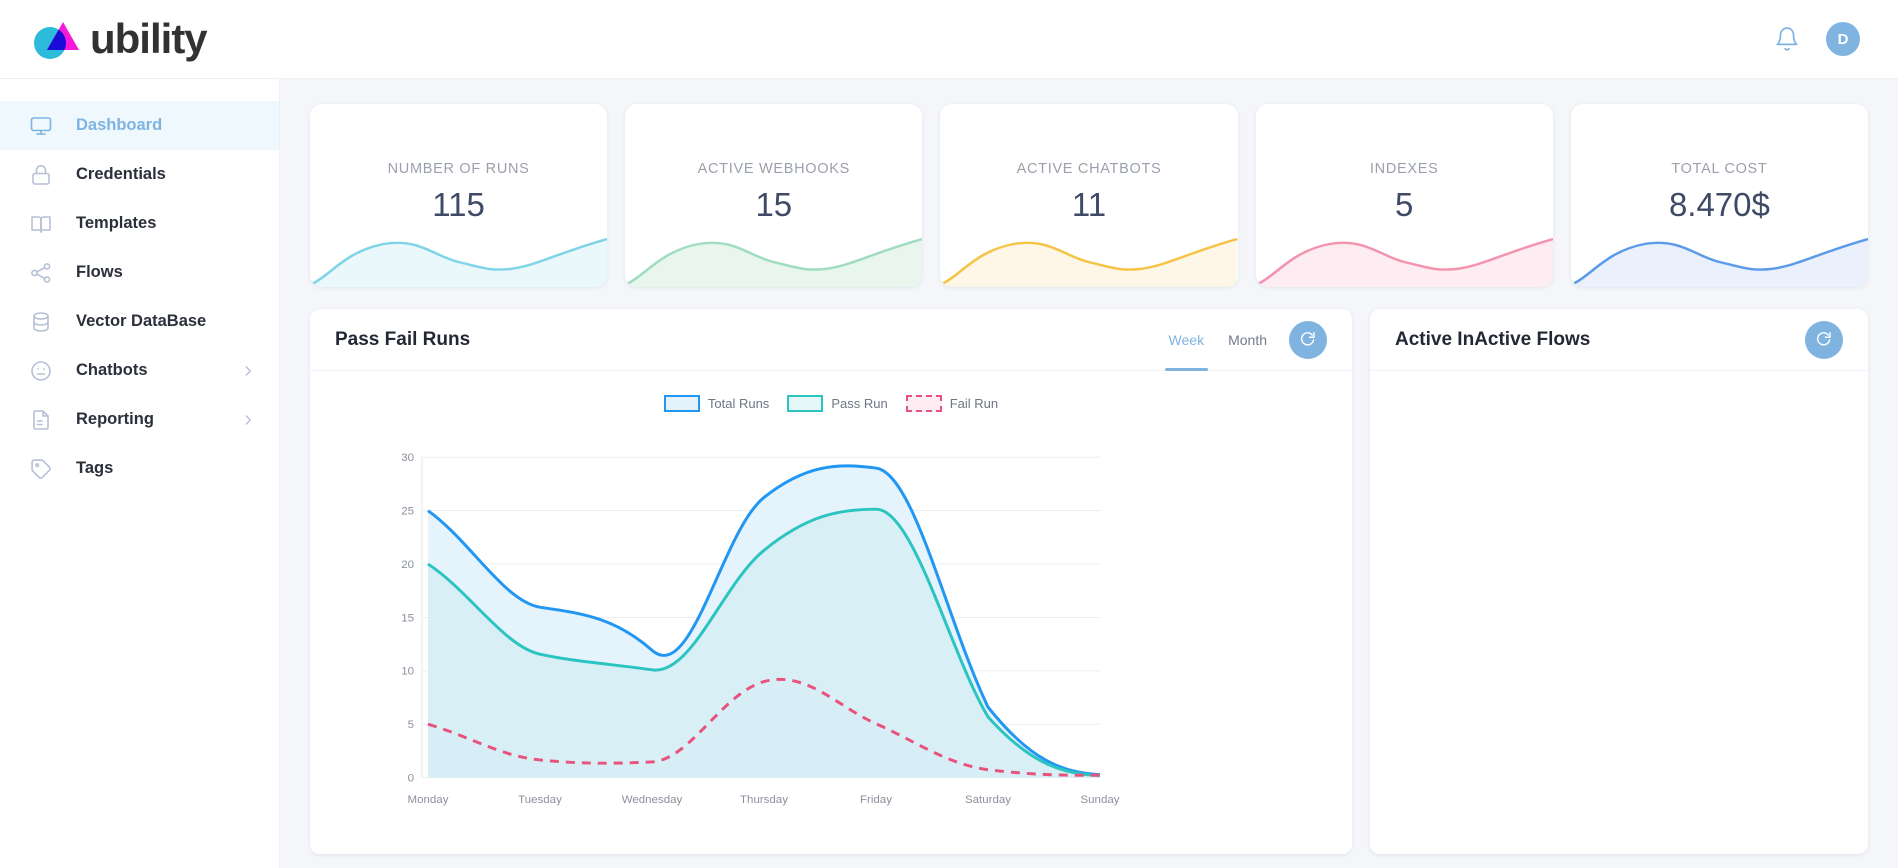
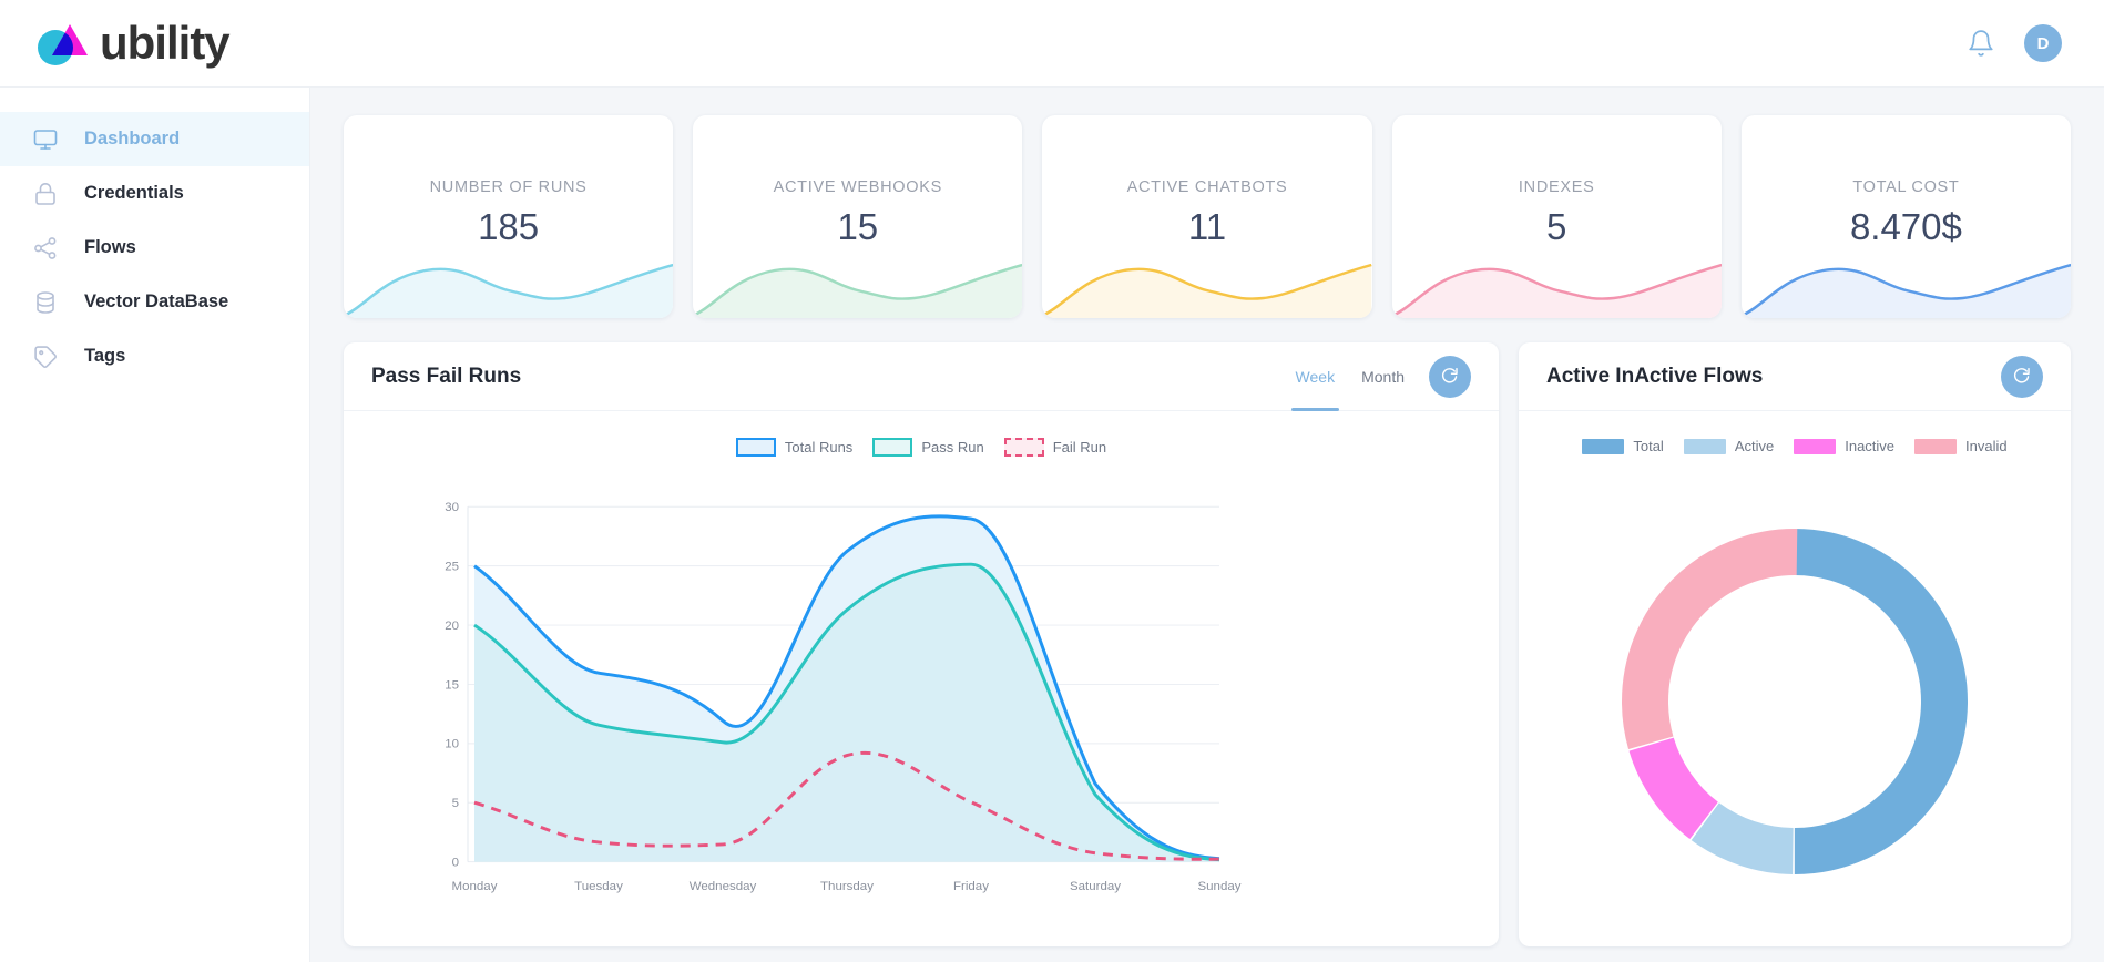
  ubility
  D
  Dashboard
  Credentials
- Templates
  Flows
  Vector DataBase
- Chatbots
- Reporting
  Tags
  NUMBER OF RUNS
- 115
+ 185
  ACTIVE WEBHOOKS
  15
  ACTIVE CHATBOTS
  11
  INDEXES
  5
  TOTAL COST
  8.470$
  Pass Fail Runs
  Week
  Month
  Total Runs
  Pass Run
  Fail Run
  30
  25
  20
  15
  10
  5
  0
  Monday
  Tuesday
  Wednesday
  Thursday
  Friday
  Saturday
  Sunday
  Active InActive Flows
+ Total
+ Active
+ Inactive
+ Invalid
